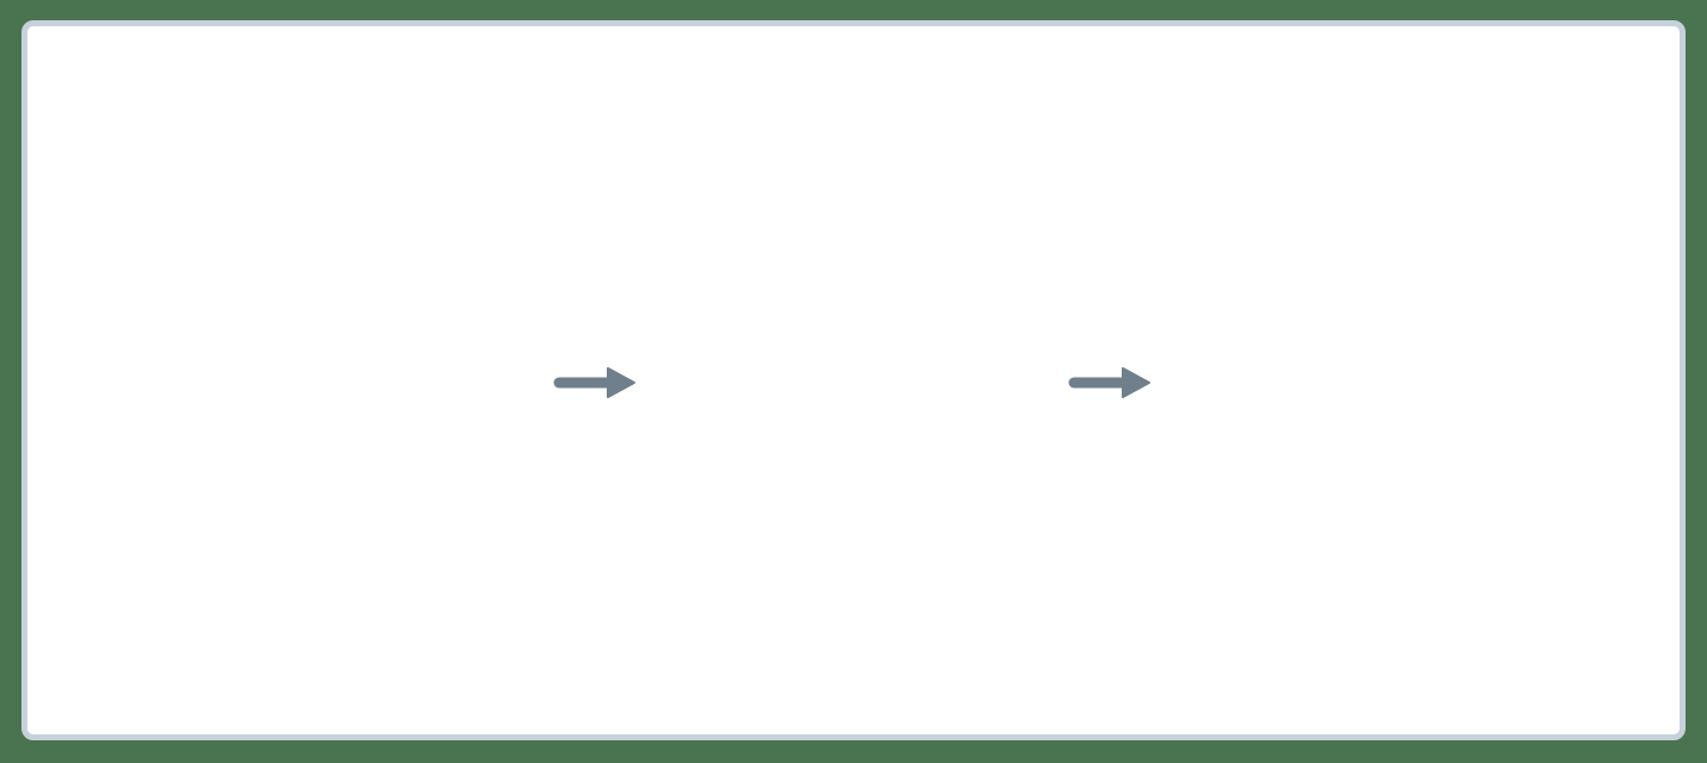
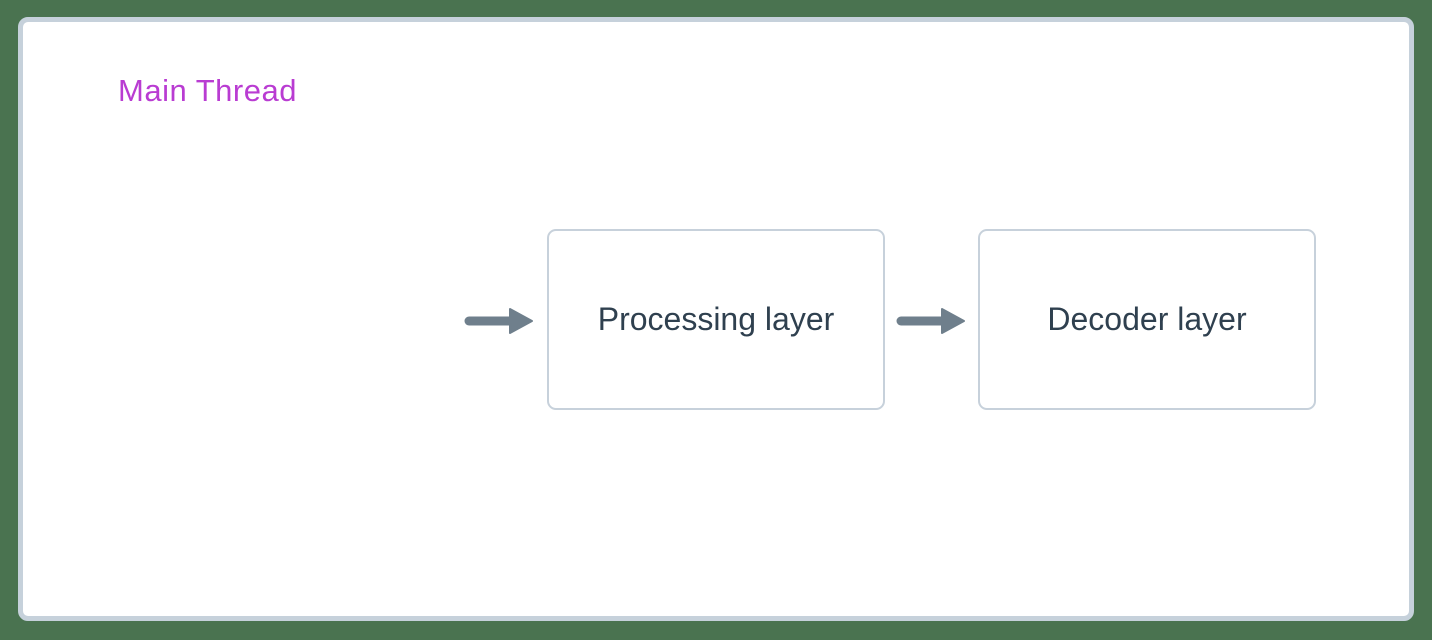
+ Main Thread
+ Processing layer
+ Decoder layer
